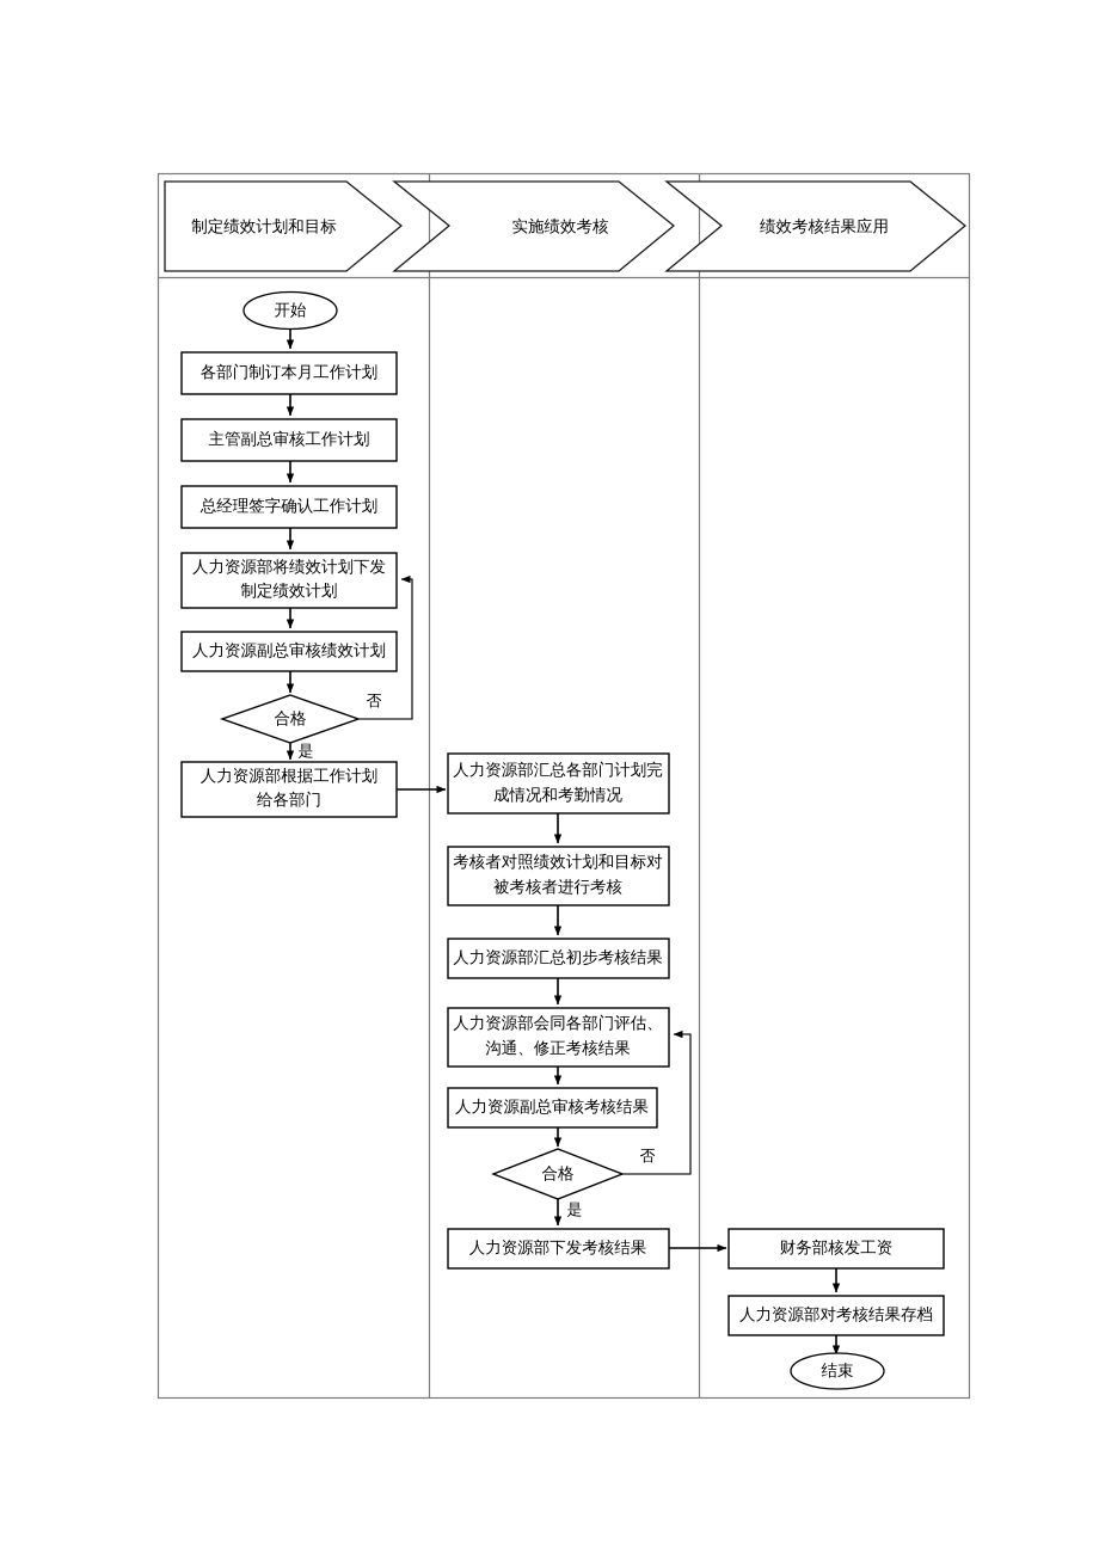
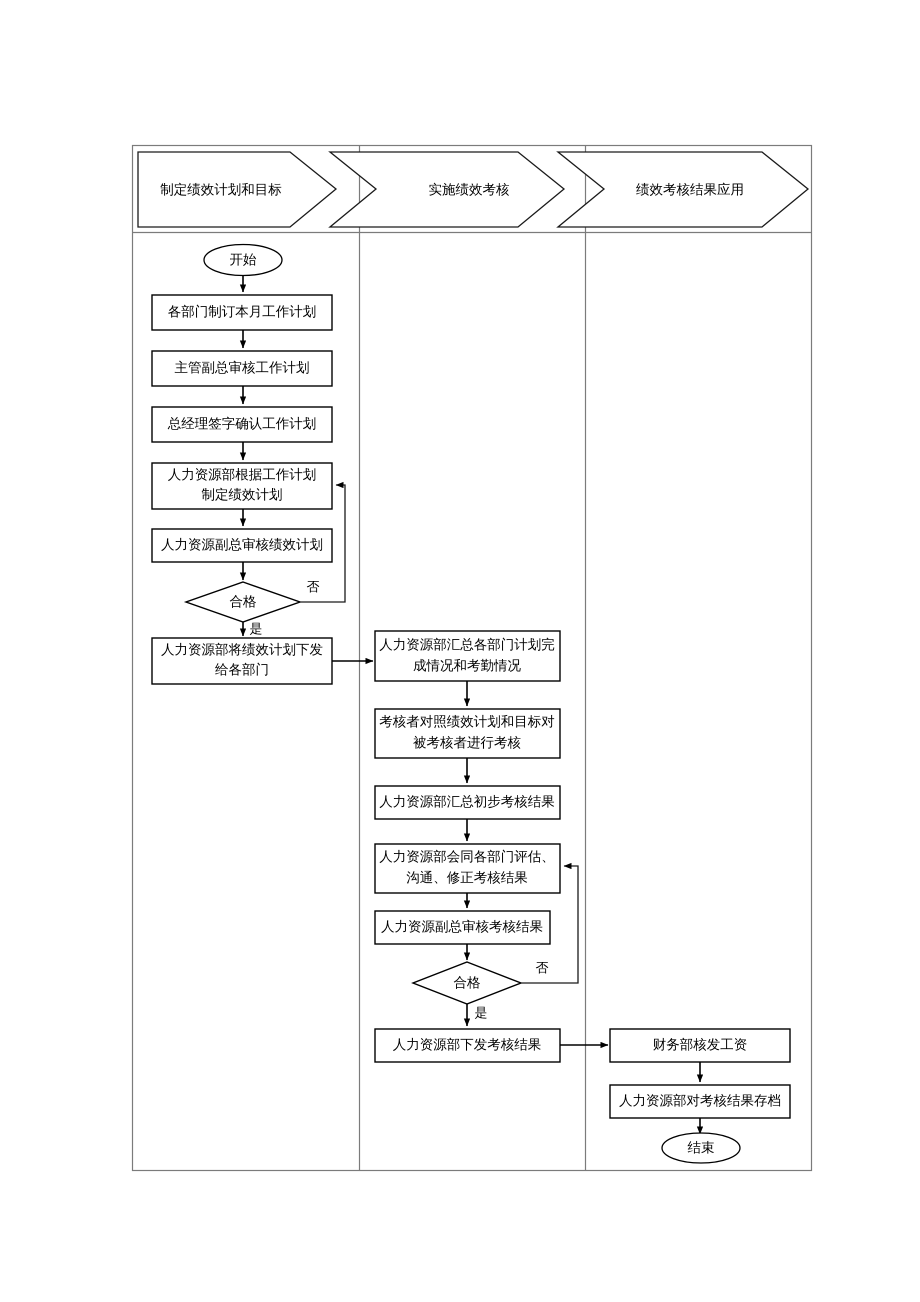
  制定绩效计划和目标
  实施绩效考核
  绩效考核结果应用
  开始
  各部门制订本月工作计划
  主管副总审核工作计划
  总经理签字确认工作计划
- 人力资源部将绩效计划下发
+ 人力资源部根据工作计划
  制定绩效计划
  人力资源副总审核绩效计划
  合格
  否
  是
- 人力资源部根据工作计划
+ 人力资源部将绩效计划下发
  给各部门
  人力资源部汇总各部门计划完
  成情况和考勤情况
  考核者对照绩效计划和目标对
  被考核者进行考核
  人力资源部汇总初步考核结果
  人力资源部会同各部门评估、
  沟通、修正考核结果
  人力资源副总审核考核结果
  合格
  否
  是
  人力资源部下发考核结果
  财务部核发工资
  人力资源部对考核结果存档
  结束
